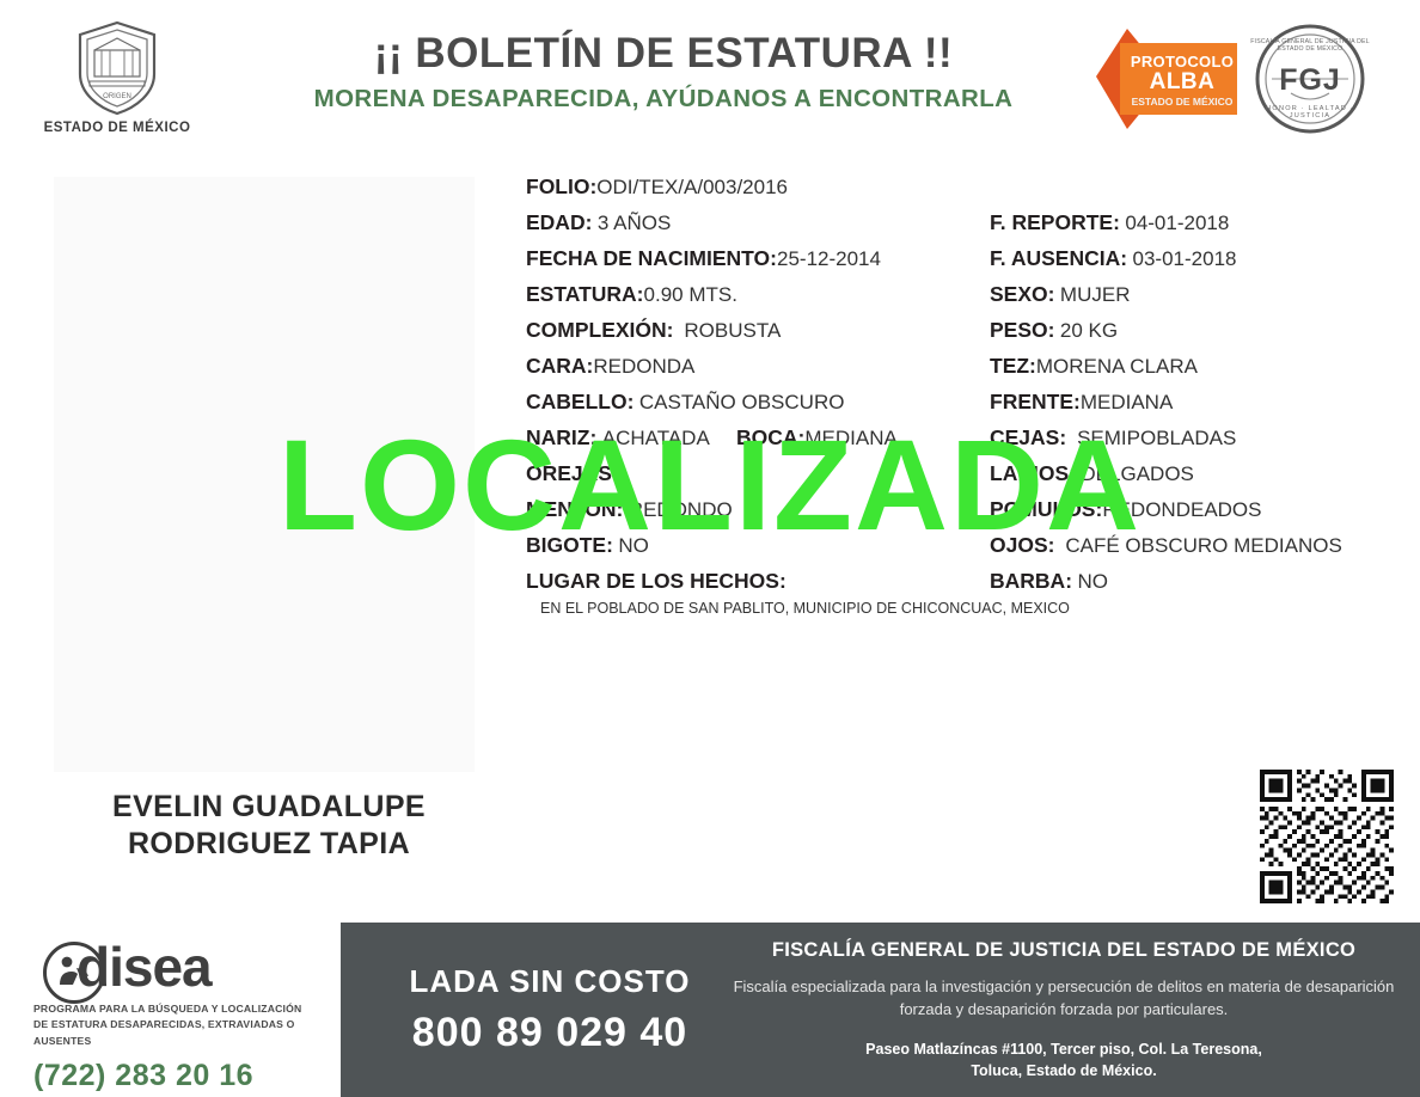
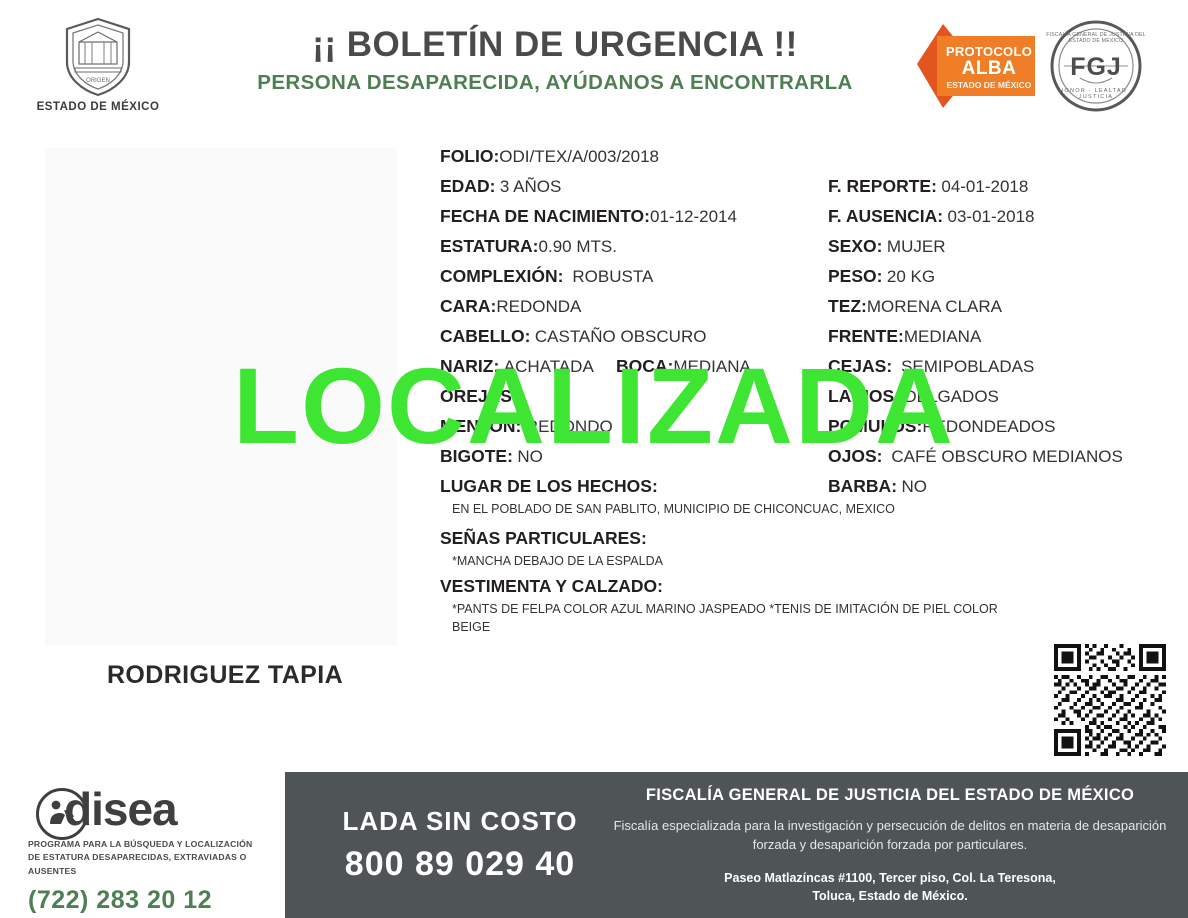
  ESTADO DE MÉXICO
- ¡¡ BOLETÍN DE ESTATURA !!
+ ¡¡ BOLETÍN DE URGENCIA !!
- MORENA DESAPARECIDA, AYÚDANOS A ENCONTRARLA
+ PERSONA DESAPARECIDA, AYÚDANOS A ENCONTRARLA
  PROTOCOLO
  ALBA
  ESTADO DE MÉXICO
  FGJ
- EVELIN GUADALUPE
  RODRIGUEZ TAPIA
- FOLIO:ODI/TEX/A/003/2016
+ FOLIO:ODI/TEX/A/003/2018
  EDAD: 3 AÑOS
  F. REPORTE: 04-01-2018
- FECHA DE NACIMIENTO:25-12-2014
+ FECHA DE NACIMIENTO:01-12-2014
  F. AUSENCIA: 03-01-2018
  ESTATURA:0.90 MTS.
  SEXO: MUJER
  COMPLEXIÓN: ROBUSTA
  PESO: 20 KG
  CARA:REDONDA
  TEZ:MORENA CLARA
  CABELLO: CASTAÑO OBSCURO
  FRENTE:MEDIANA
  NARIZ: ACHATADA BOCA:MEDIANA
  CEJAS: SEMIPOBLADAS
  OREJAS:
  LABIOS: DELGADOS
  MENTON: REDONDO
  POMULOS:REDONDEADOS
  BIGOTE: NO
  OJOS: CAFÉ OBSCURO MEDIANOS
  LUGAR DE LOS HECHOS:
  EN EL POBLADO DE SAN PABLITO, MUNICIPIO DE CHICONCUAC, MEXICO
  BARBA: NO
+ SEÑAS PARTICULARES:
+ *MANCHA DEBAJO DE LA ESPALDA
+ VESTIMENTA Y CALZADO:
+ *PANTS DE FELPA COLOR AZUL MARINO JASPEADO *TENIS DE IMITACIÓN DE PIEL COLOR BEIGE
  LOCALIZADA
  LADA SIN COSTO
  800 89 029 40
  FISCALÍA GENERAL DE JUSTICIA DEL ESTADO DE MÉXICO
  Fiscalía especializada para la investigación y persecución de delitos en materia de desaparición forzada y desaparición forzada por particulares.
  Paseo Matlazíncas #1100, Tercer piso, Col. La Teresona,
  Toluca, Estado de México.
  disea
  PROGRAMA PARA LA BÚSQUEDA Y LOCALIZACIÓN
  DE ESTATURA DESAPARECIDAS, EXTRAVIADAS O
  AUSENTES
- (722) 283 20 16
+ (722) 283 20 12
